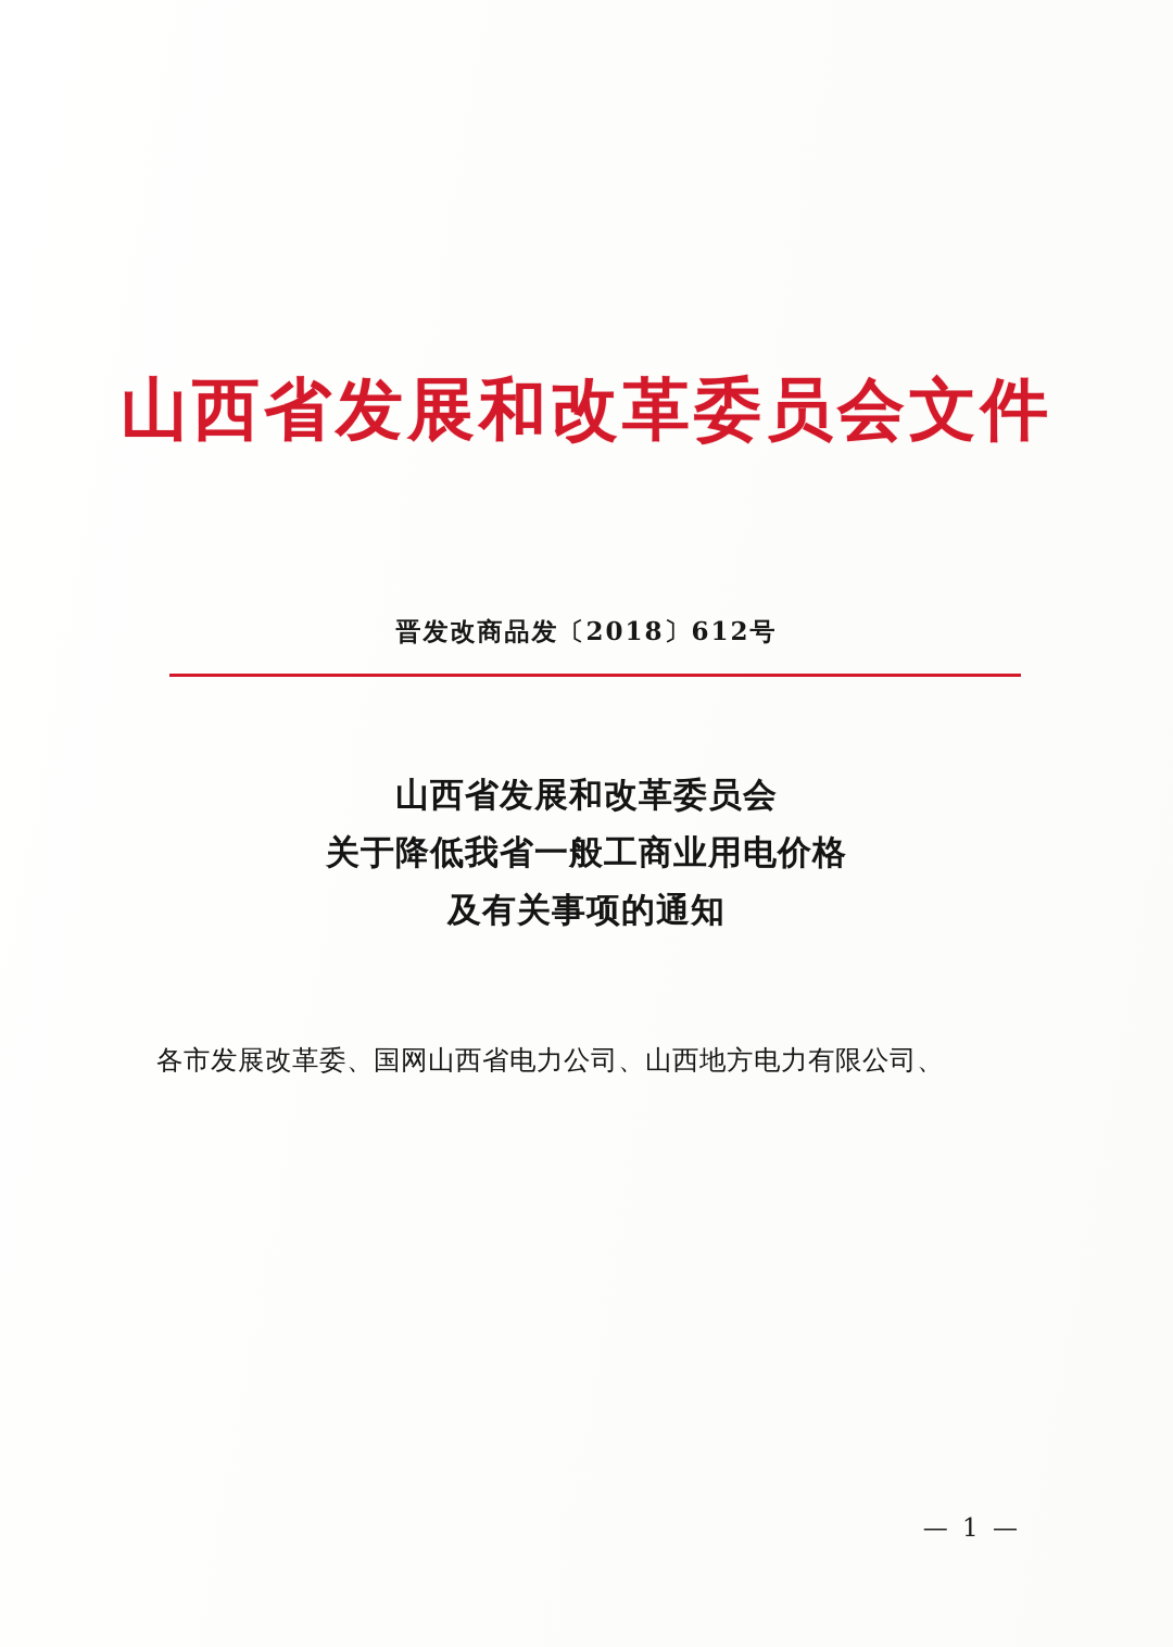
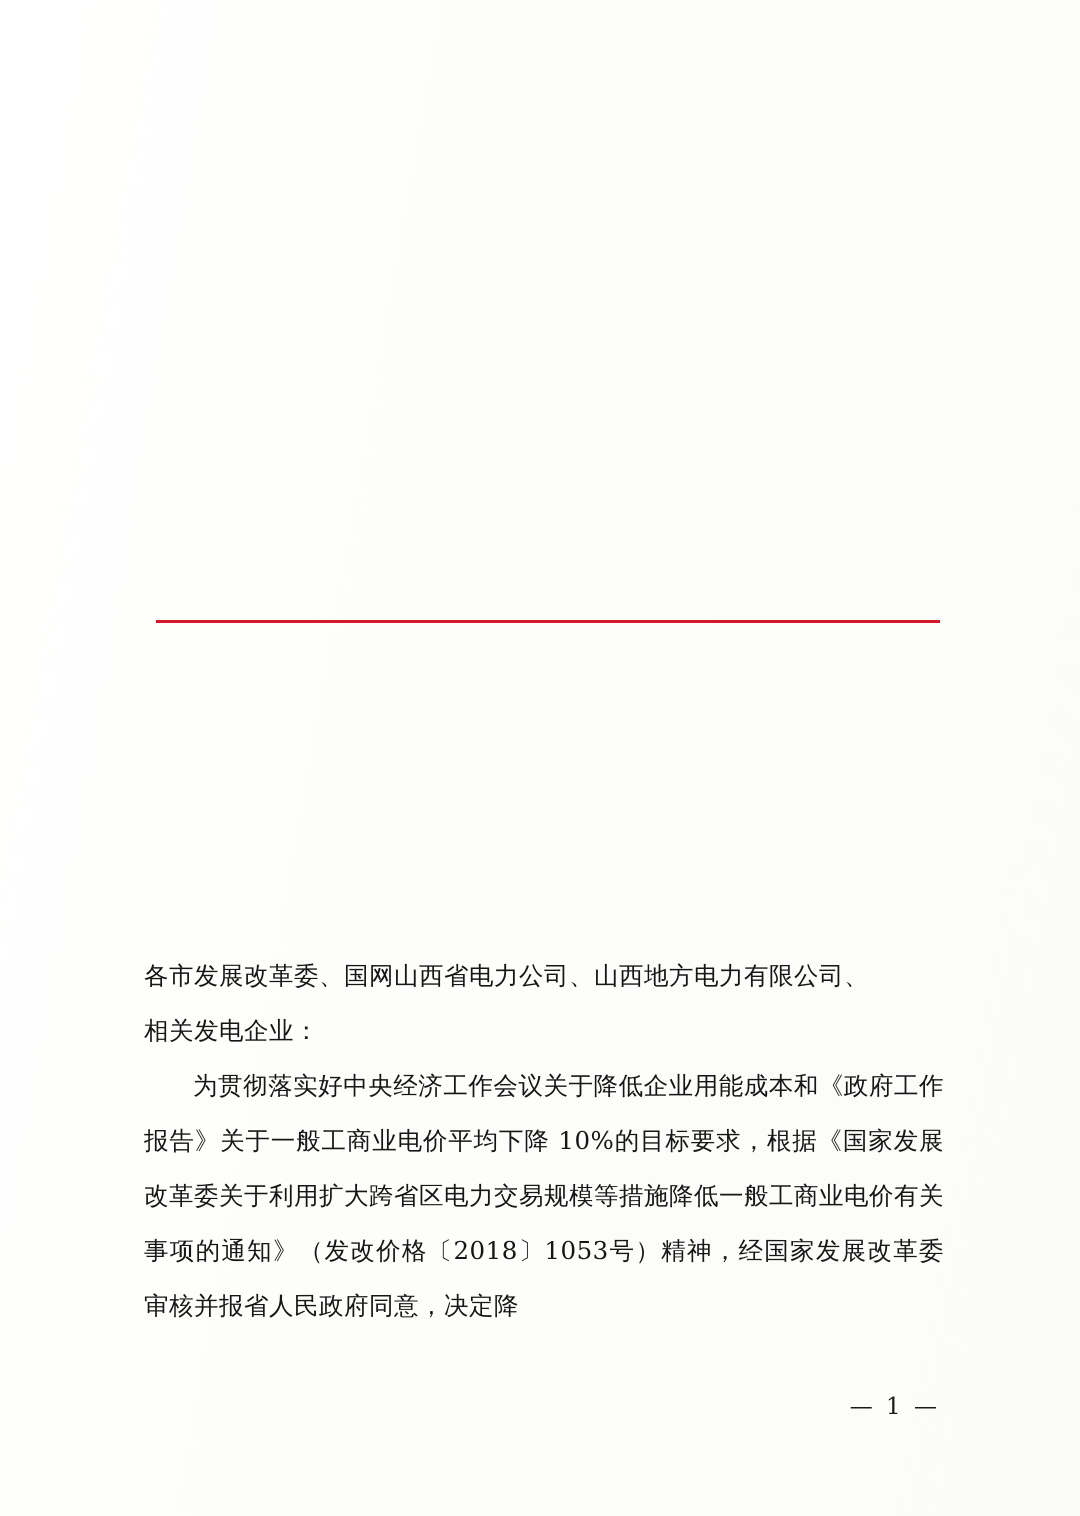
- 山西省发展和改革委员会文件
- 晋发改商品发〔2018〕612号
- 山西省发展和改革委员会
- 关于降低我省一般工商业用电价格
- 及有关事项的通知
  各市发展改革委、国网山西省电力公司、山西地方电力有限公司、
+ 相关发电企业：
+ 为贯彻落实好中央经济工作会议关于降低企业用能成本和《政府工作报告》关于一般工商业电价平均下降 10%的目标要求，根据《国家发展改革委关于利用扩大跨省区电力交易规模等措施降低一般工商业电价有关事项的通知》（发改价格〔2018〕1053号）精神，经国家发展改革委审核并报省人民政府同意，决定降
  — 1 —
